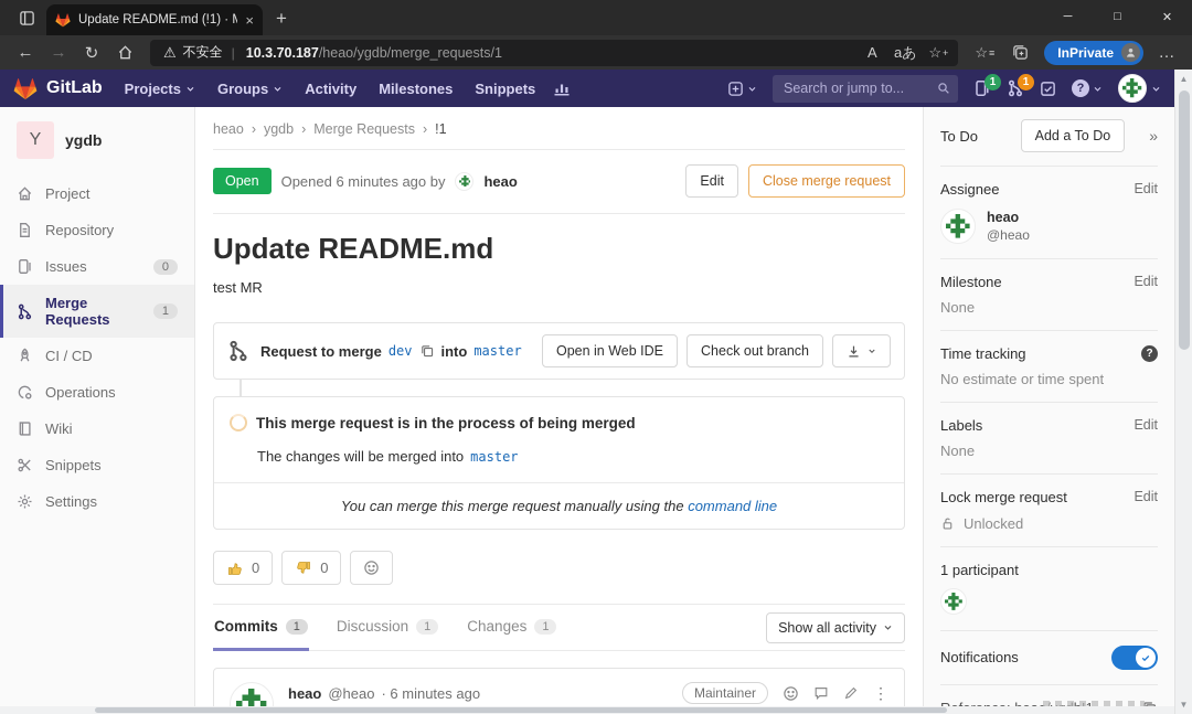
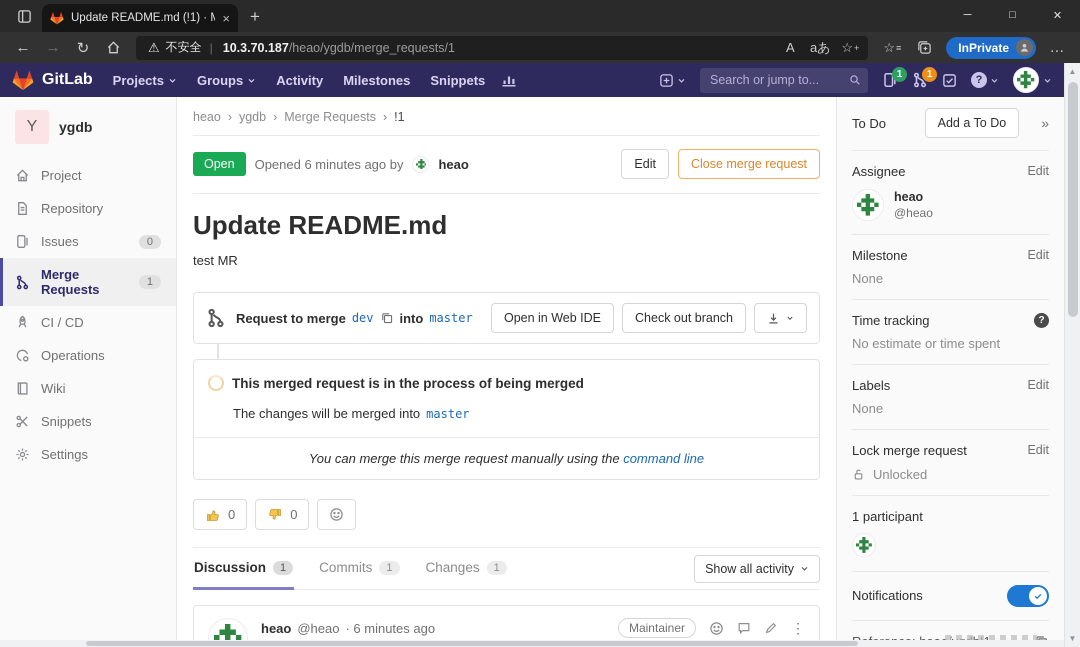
  Update README.md (!1) · M
  ×
  +
  ─
  □
  ✕
  ←
  →
  ↻
  ⚠
  不安全
  |
  10.3.70.187
  /heao/ygdb/merge_requests/1
  A
  aあ
  ☆
  +
  ☆
  ≡
  InPrivate
  …
  GitLab
  Projects
  Groups
  Activity
  Milestones
  Snippets
  Search or jump to...
  1
  1
  ?
  Y
  ygdb
  Project
  Repository
  Issues
  0
  Merge Requests
  1
  CI / CD
  Operations
  Wiki
  Snippets
  Settings
  heao
  ›
  ygdb
  ›
  Merge Requests
  ›
  !1
  Open
  Opened 6 minutes ago by
  heao
  Edit
  Close merge request
  Update README.md
  test MR
  Request to merge
  dev
  into
  master
  Open in Web IDE
  Check out branch
- This merge request is in the process of being merged
+ This merged request is in the process of being merged
  The changes will be merged into
  master
  You can merge this merge request manually using the command line
  0
  0
- Commits
+ Discussion
  1
- Discussion
+ Commits
  1
  Changes
  1
  Show all activity
  heao
  @heao
  · 6 minutes ago
  Maintainer
  ⋮
  To Do
  Add a To Do
  »
  Assignee
  Edit
  heao
  @heao
  Milestone
  Edit
  None
  Time tracking
  ?
  No estimate or time spent
  Labels
  Edit
  None
  Lock merge request
  Edit
  Unlocked
  1 participant
  Notifications
  ▲
  ▼
